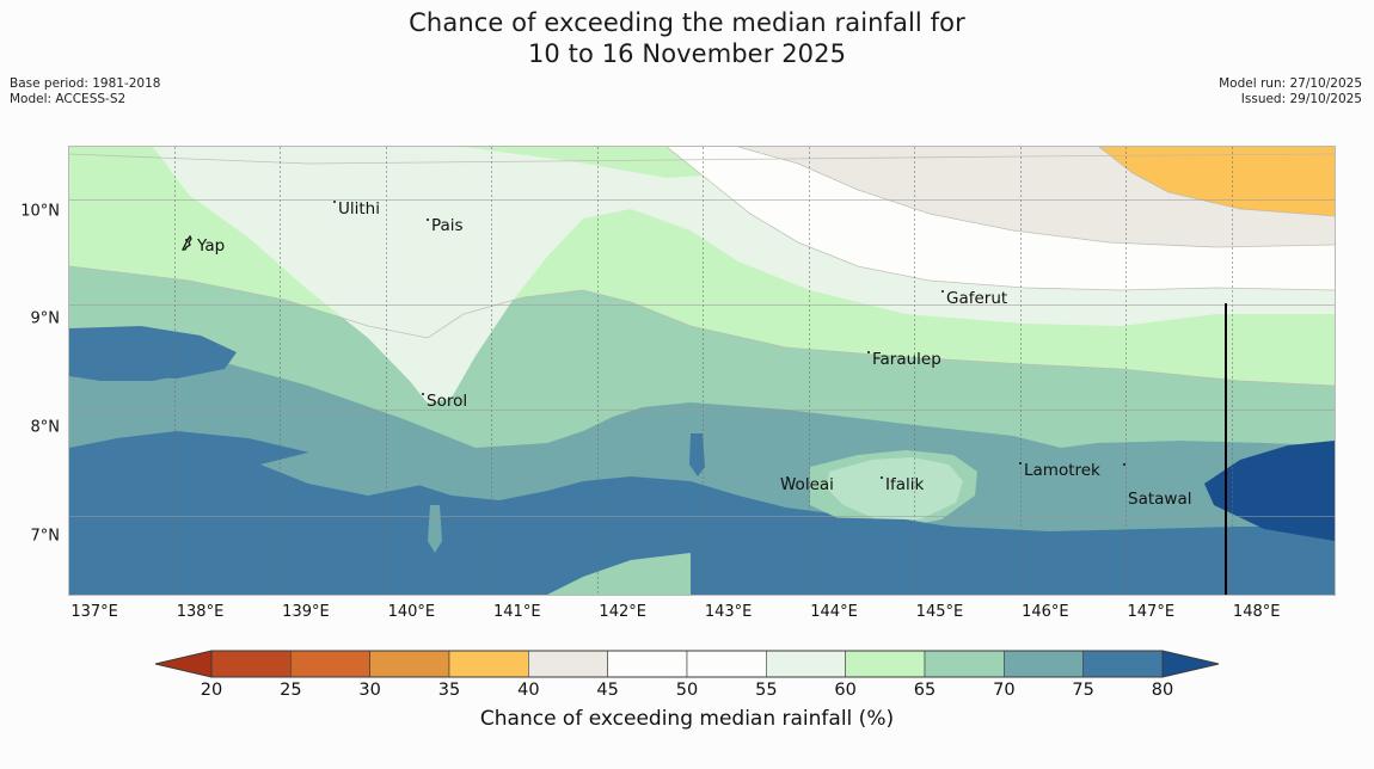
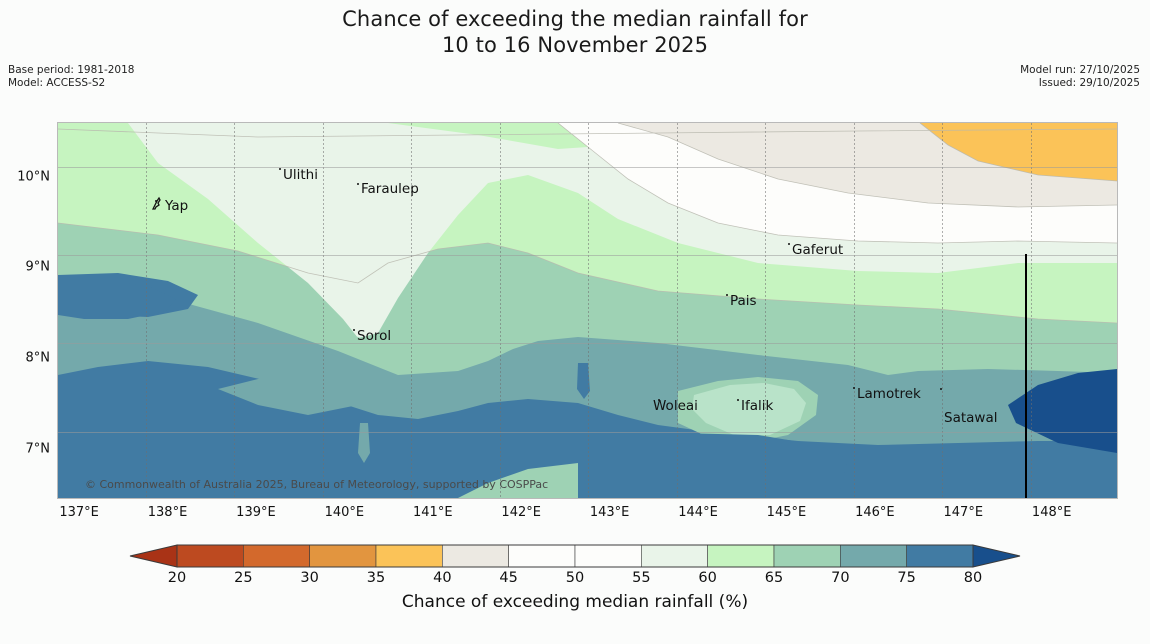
  Chance of exceeding the median rainfall for
  10 to 16 November 2025
  Base period: 1981-2018
  Model: ACCESS-S2
  Model run: 27/10/2025
  Issued: 29/10/2025
+ © Commonwealth of Australia 2025, Bureau of Meteorology, supported by COSPPac
  Ulithi
- Pais
+ Faraulep
  Yap
  Gaferut
- Faraulep
+ Pais
  Sorol
  Lamotrek
  Woleai
  Ifalik
  Satawal
  137°E
  138°E
  139°E
  140°E
  141°E
  142°E
  143°E
  144°E
  145°E
  146°E
  147°E
  148°E
  10°N
  9°N
  8°N
  7°N
  20
  25
  30
  35
  40
  45
  50
  55
  60
  65
  70
  75
  80
  Chance of exceeding median rainfall (%)
